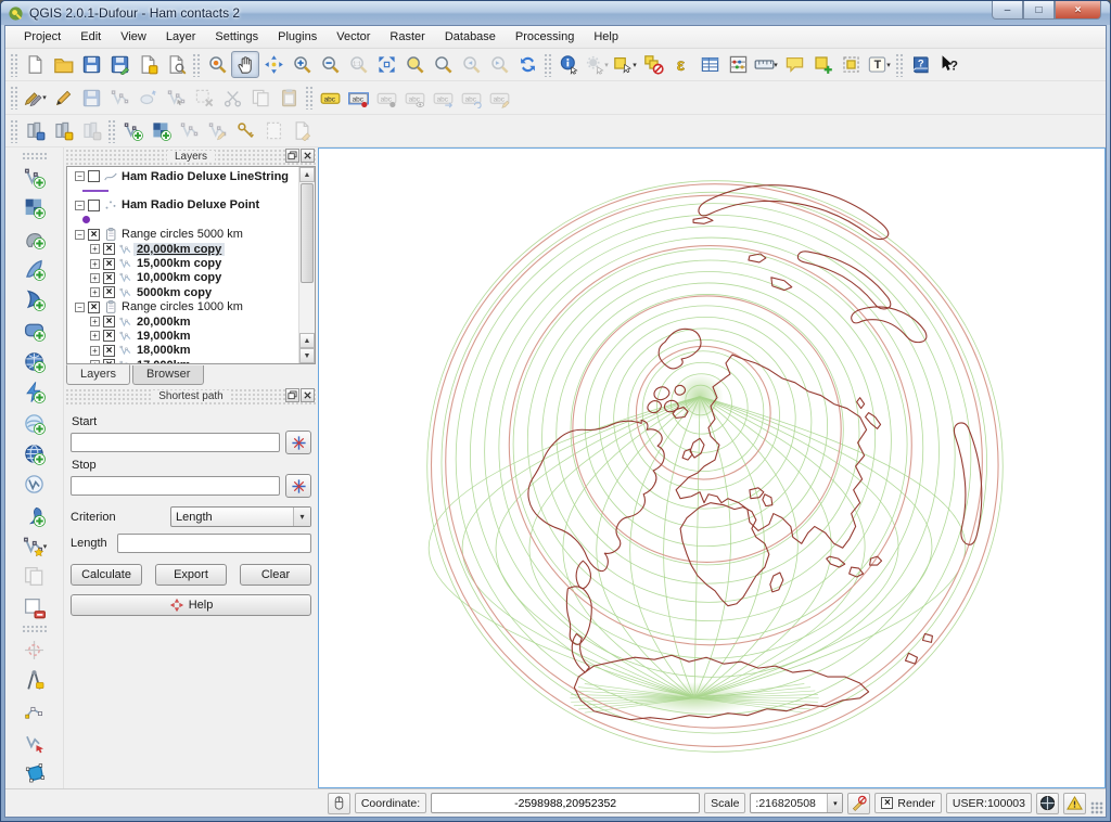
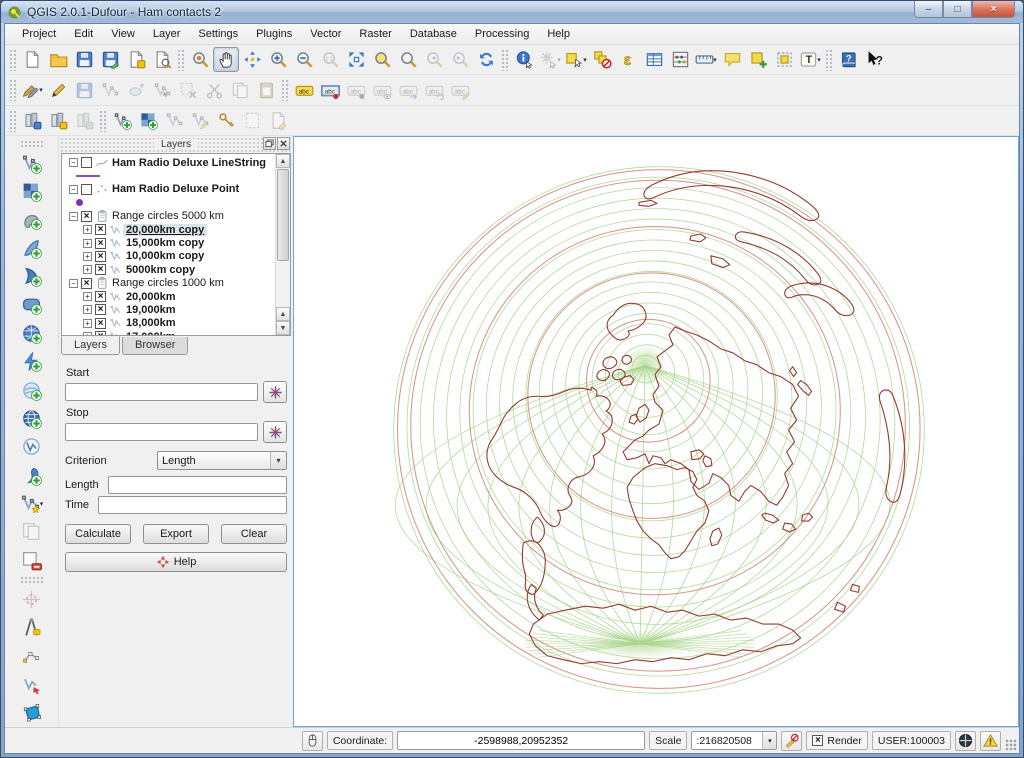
  QGIS 2.0.1-Dufour - Ham contacts 2
  –
  □
  ×
  Project
  Edit
  View
  Layer
  Settings
  Plugins
  Vector
  Raster
  Database
  Processing
  Help
  Layers
  −
  Ham Radio Deluxe LineString
  −
  Ham Radio Deluxe Point
  −
  ×
  Range circles 5000 km
  +
  ×
  20,000km copy
  +
  ×
  15,000km copy
  +
  ×
  10,000km copy
  +
  ×
  5000km copy
  −
  ×
  Range circles 1000 km
  +
  ×
  20,000km
  +
  ×
  19,000km
  +
  ×
  18,000km
  Layers
  Browser
- Shortest path
  Start
  Stop
  Criterion
  Length
  ▾
  Length
+ Time
  Calculate
  Export
  Clear
  Help
  Coordinate:
  -2598988,20952352
  Scale
  :216820508
  ×
  Render
  USER:100003
